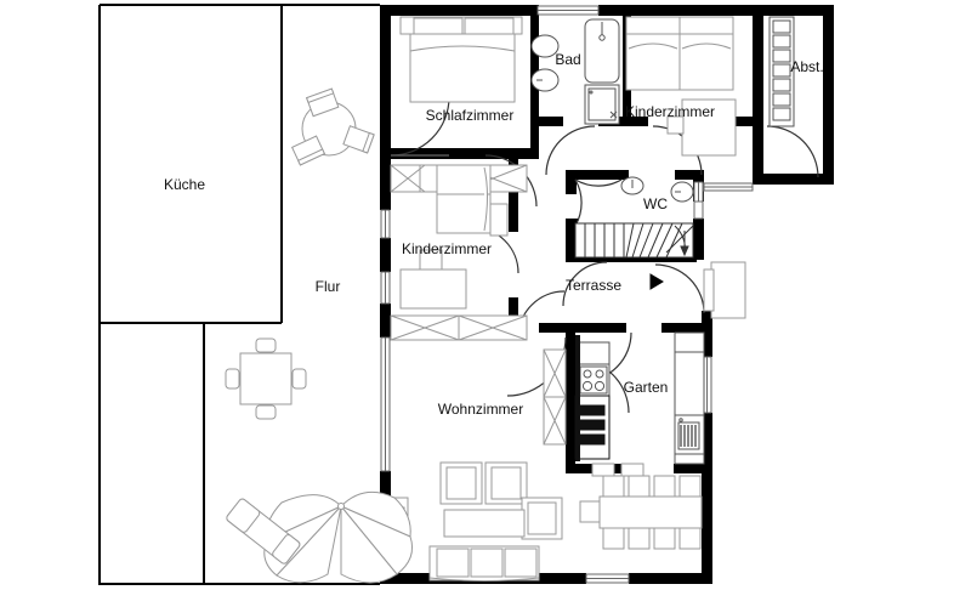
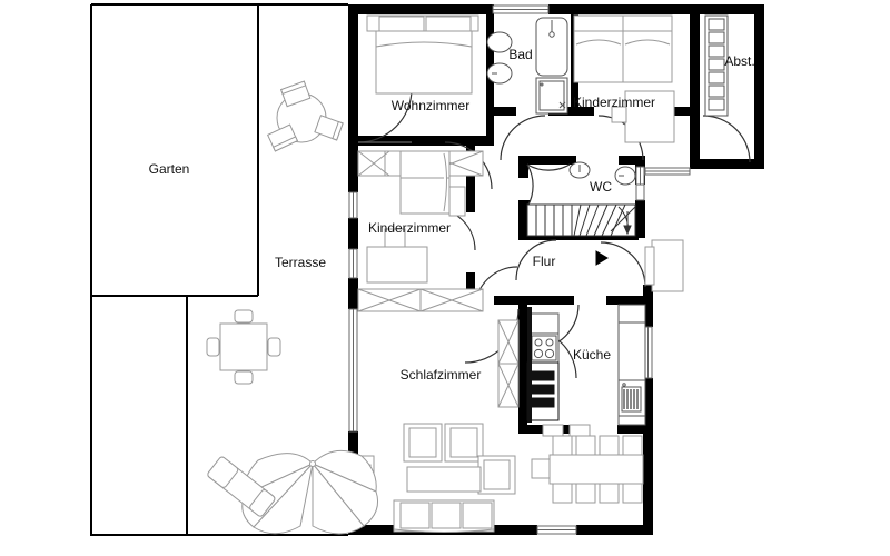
- Küche
+ Garten
- Flur
+ Terrasse
- Schlafzimmer
+ Wohnzimmer
  Bad
  Kinderzimmer
  Abst.
  WC
  Kinderzimmer
- Terrasse
+ Flur
- Garten
+ Küche
- Wohnzimmer
+ Schlafzimmer
